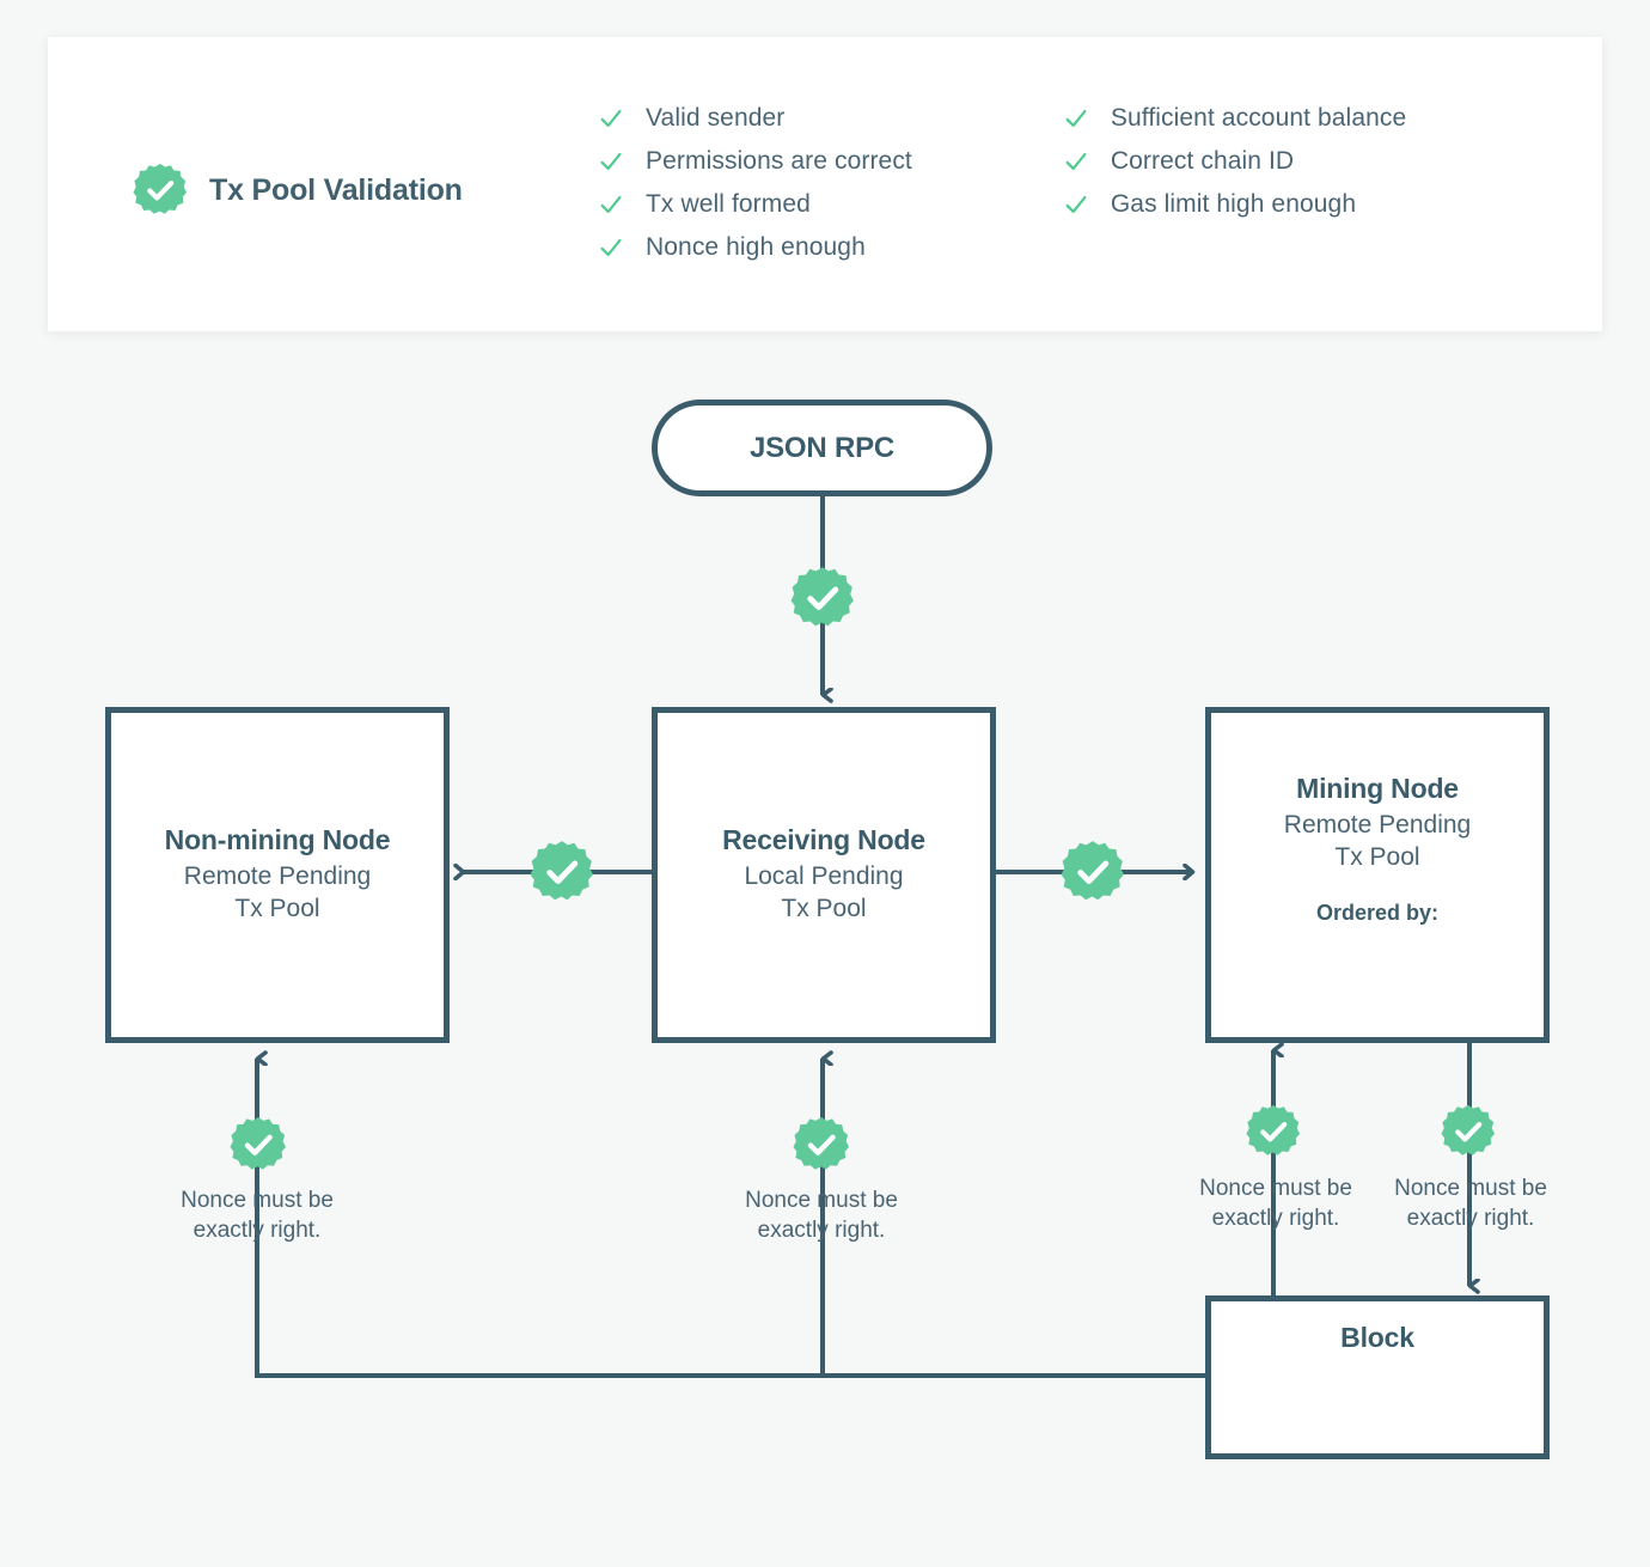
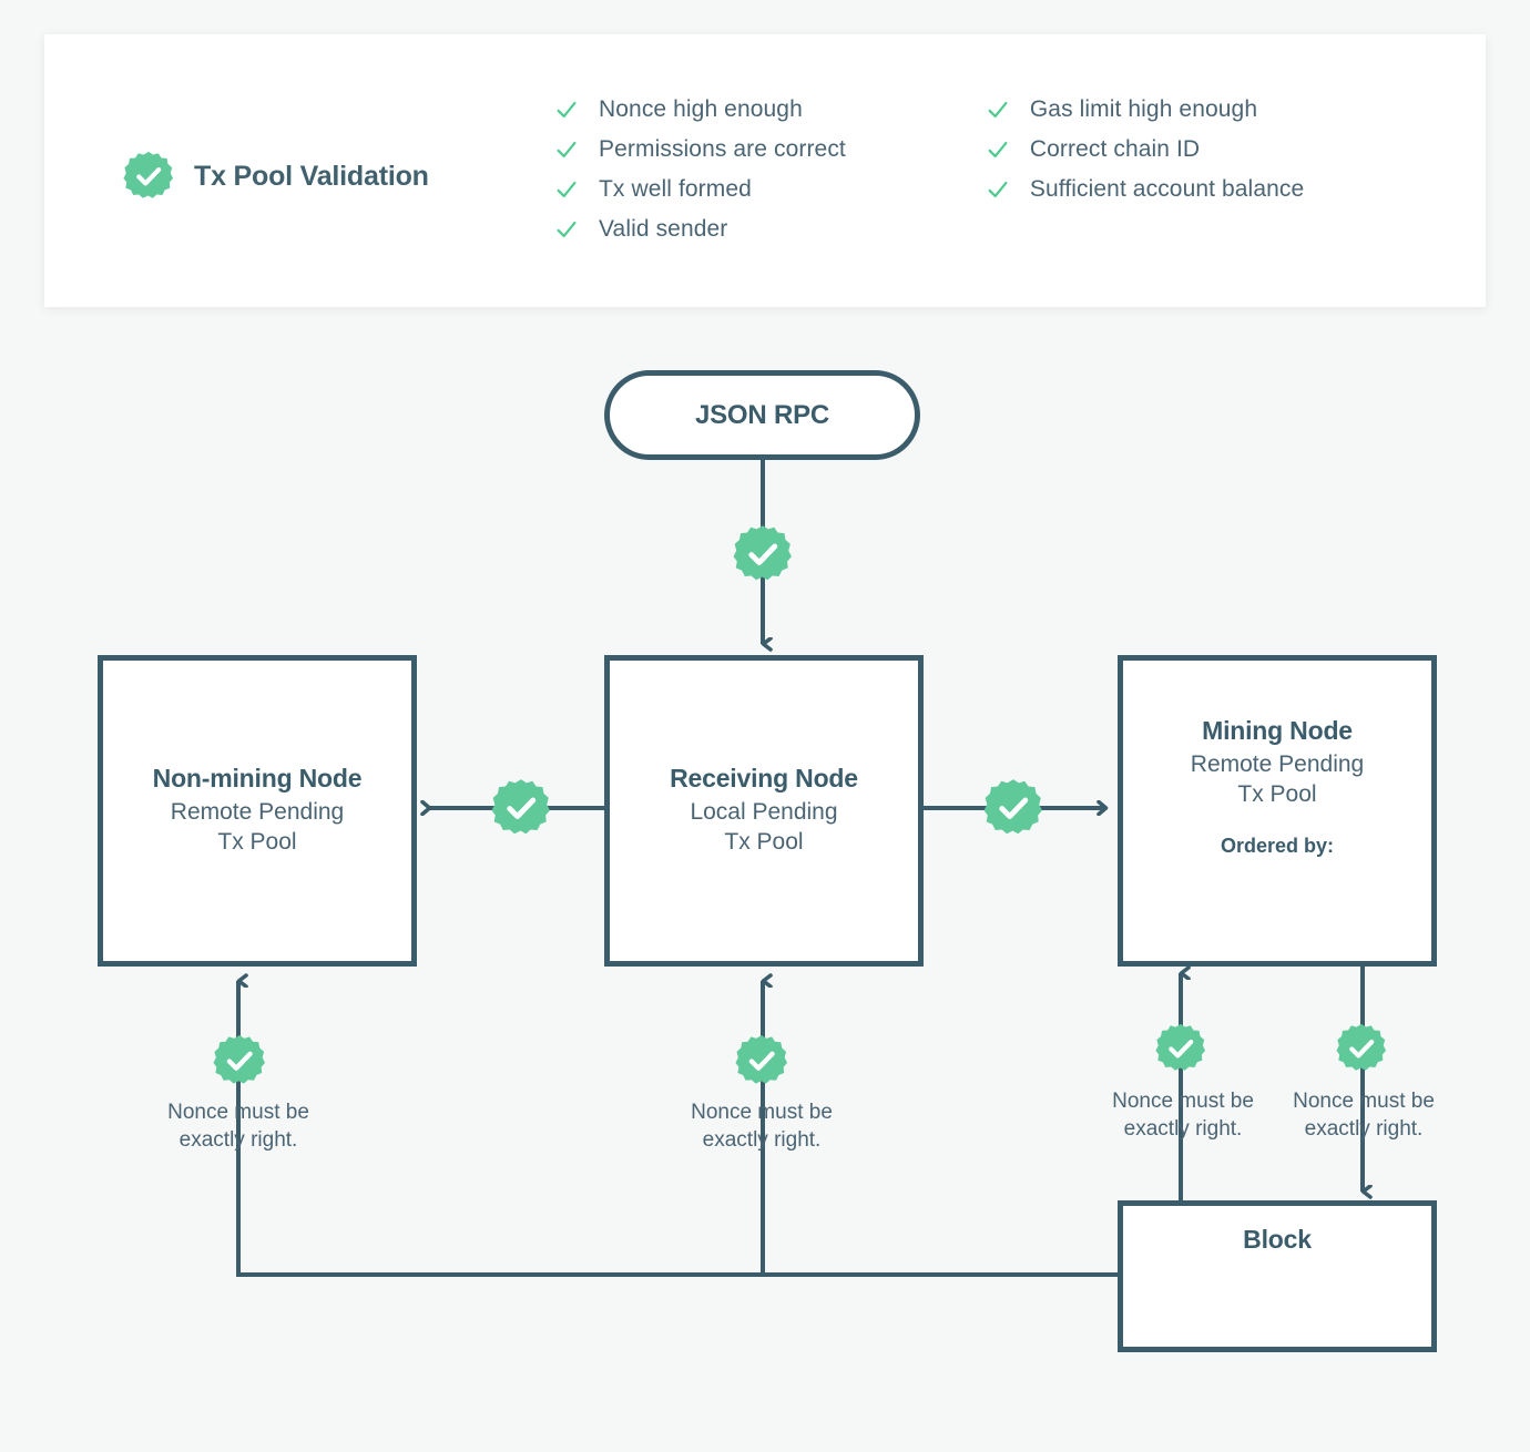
  Tx Pool Validation
- Valid sender
+ Nonce high enough
  Permissions are correct
  Tx well formed
- Nonce high enough
+ Valid sender
- Sufficient account balance
+ Gas limit high enough
  Correct chain ID
- Gas limit high enough
+ Sufficient account balance
  Nonce must be
  exactly right.
  Nonce must be
  exactly right.
  Nonce must be
  exactly right.
  Nonce must be
  exactly right.
  JSON RPC
  Non-mining Node
  Remote Pending
  Tx Pool
  Receiving Node
  Local Pending
  Tx Pool
  Mining Node
  Remote Pending
  Tx Pool
  Ordered by:
  Block
